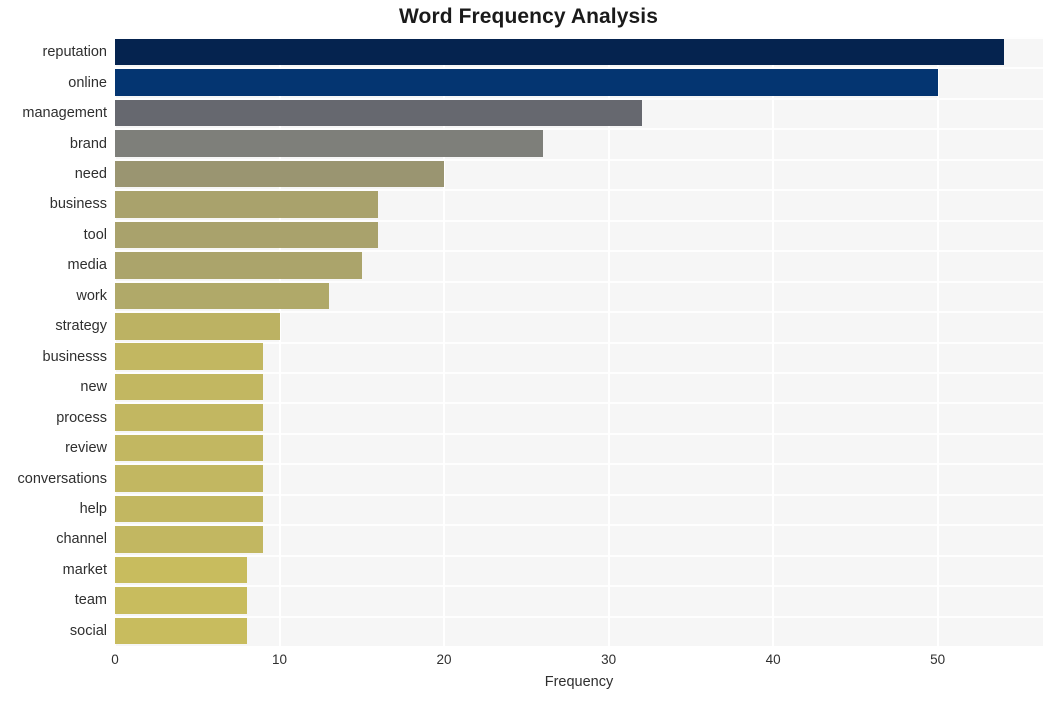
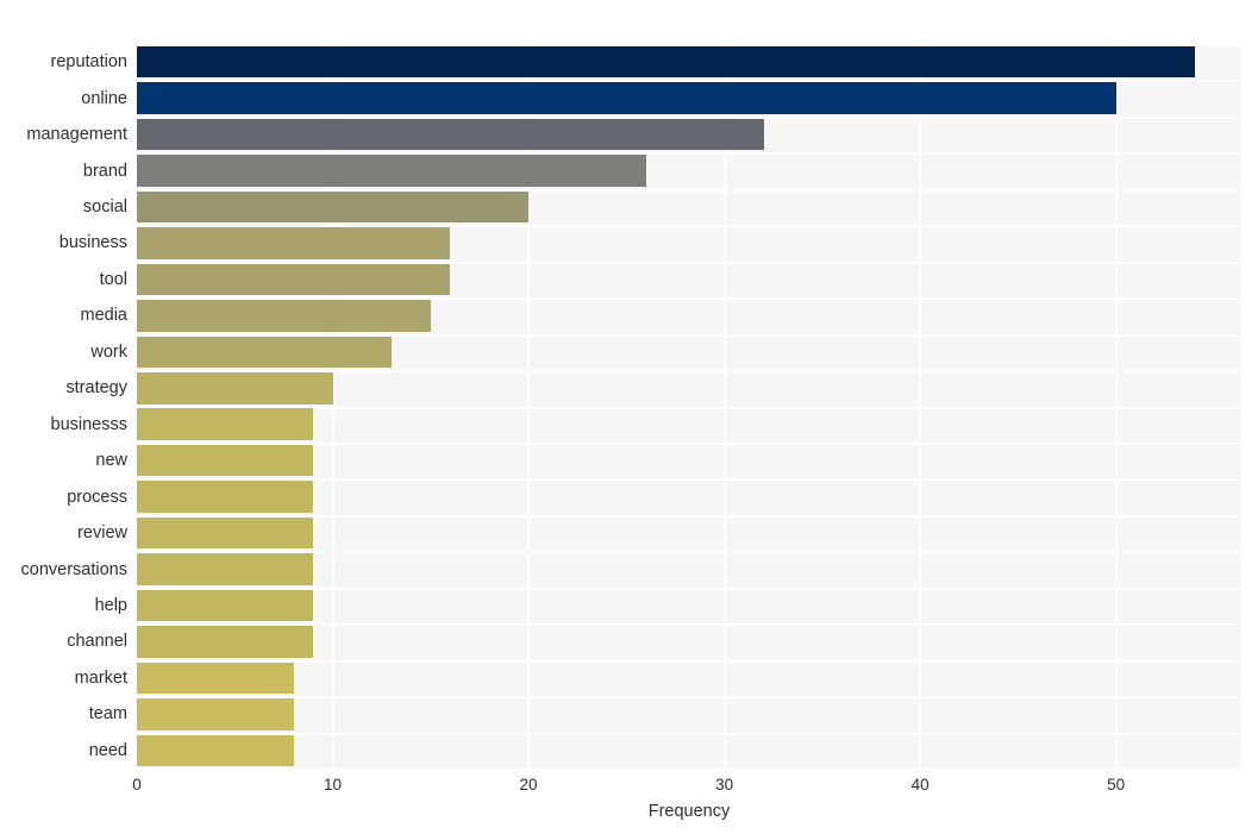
- Word Frequency Analysis
  reputation
  online
  management
  brand
- need
+ social
  business
  tool
  media
  work
  strategy
  businesss
  new
  process
  review
  conversations
  help
  channel
  market
  team
- social
+ need
  Frequency
  0
  10
  20
  30
  40
  50
